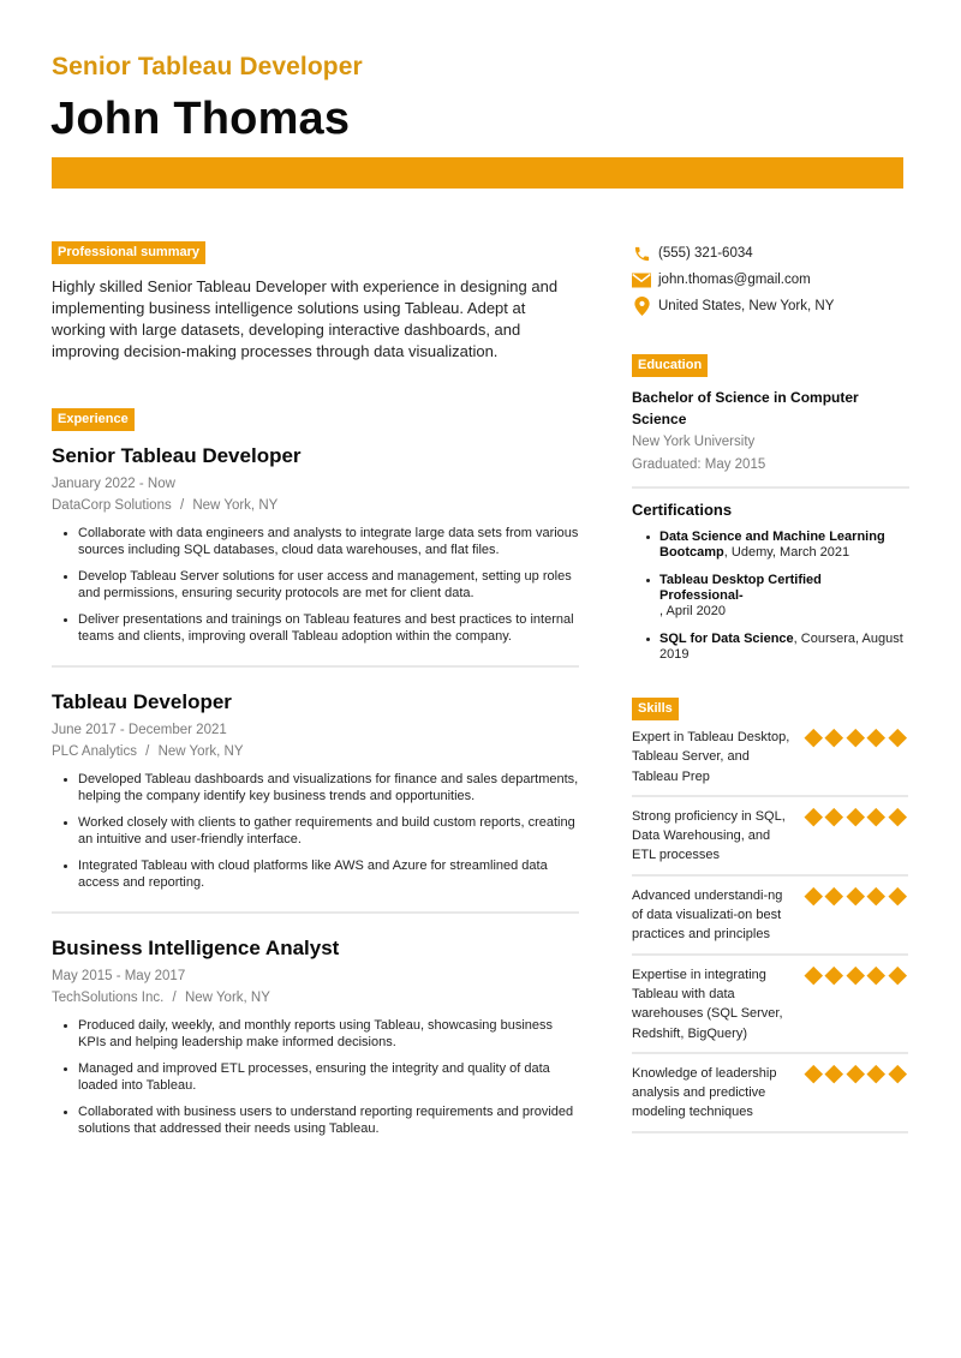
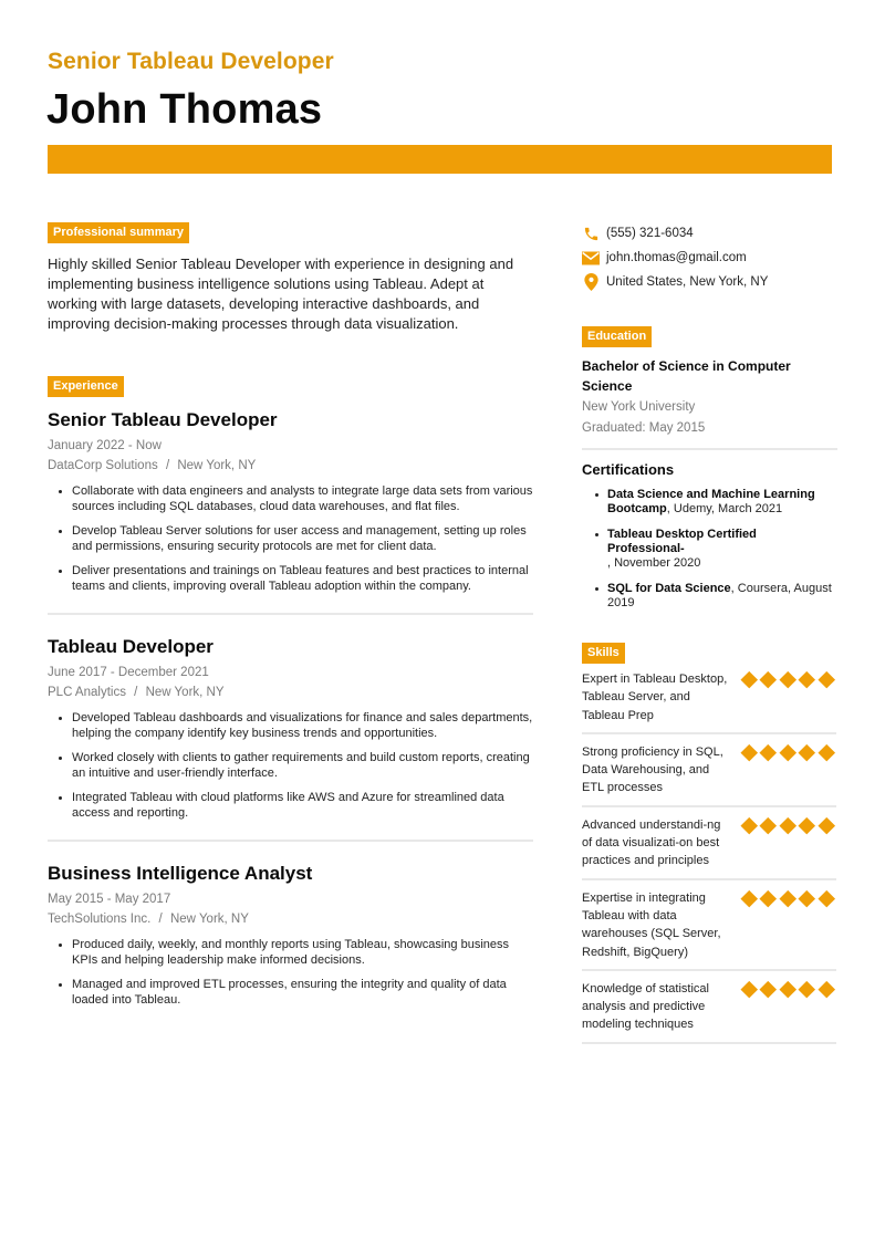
  Senior Tableau Developer
  John Thomas
  Professional summary
  Highly skilled Senior Tableau Developer with experience in designing and implementing business intelligence solutions using Tableau. Adept at working with large datasets, developing interactive dashboards, and improving decision-making processes through data visualization.
  Experience
  Senior Tableau Developer
  January 2022 - Now
  DataCorp Solutions / New York, NY
  Collaborate with data engineers and analysts to integrate large data sets from various sources including SQL databases, cloud data warehouses, and flat files.
  Develop Tableau Server solutions for user access and management, setting up roles and permissions, ensuring security protocols are met for client data.
  Deliver presentations and trainings on Tableau features and best practices to internal teams and clients, improving overall Tableau adoption within the company.
  Tableau Developer
  June 2017 - December 2021
  PLC Analytics / New York, NY
  Developed Tableau dashboards and visualizations for finance and sales departments, helping the company identify key business trends and opportunities.
  Worked closely with clients to gather requirements and build custom reports, creating an intuitive and user-friendly interface.
  Integrated Tableau with cloud platforms like AWS and Azure for streamlined data access and reporting.
  Business Intelligence Analyst
  May 2015 - May 2017
  TechSolutions Inc. / New York, NY
  Produced daily, weekly, and monthly reports using Tableau, showcasing business KPIs and helping leadership make informed decisions.
  Managed and improved ETL processes, ensuring the integrity and quality of data loaded into Tableau.
- Collaborated with business users to understand reporting requirements and provided solutions that addressed their needs using Tableau.
  (555) 321-6034
  john.thomas@gmail.com
  United States, New York, NY
  Education
  Bachelor of Science in Computer Science
  New York University
  Graduated: May 2015
  Certifications
  Data Science and Machine Learning Bootcamp, Udemy, March 2021
  Tableau Desktop Certified Professional-
- , April 2020
+ , November 2020
  SQL for Data Science, Coursera, August 2019
  Skills
  Expert in Tableau Desktop, Tableau Server, and Tableau Prep
  Strong proficiency in SQL, Data Warehousing, and ETL processes
  Advanced understandi-ng of data visualizati-on best practices and principles
  Expertise in integrating Tableau with data warehouses (SQL Server, Redshift, BigQuery)
- Knowledge of leadership analysis and predictive modeling techniques
+ Knowledge of statistical analysis and predictive modeling techniques
